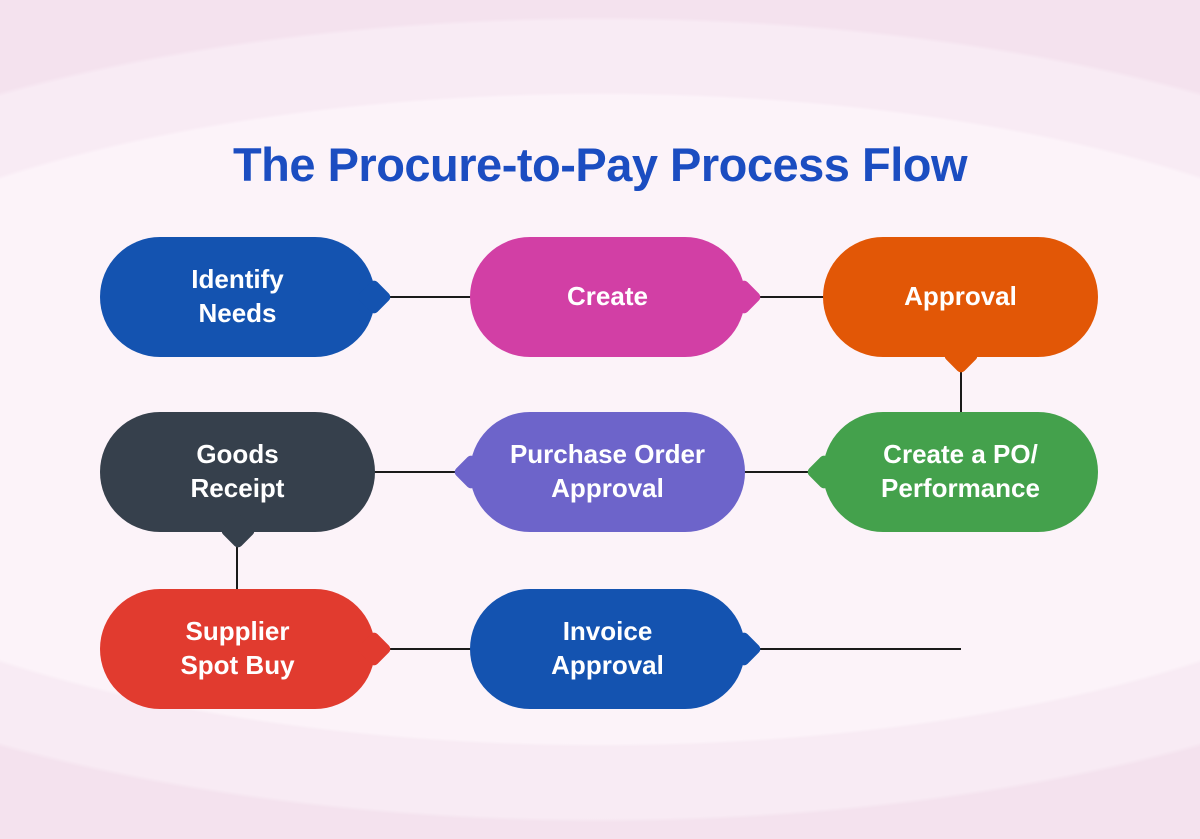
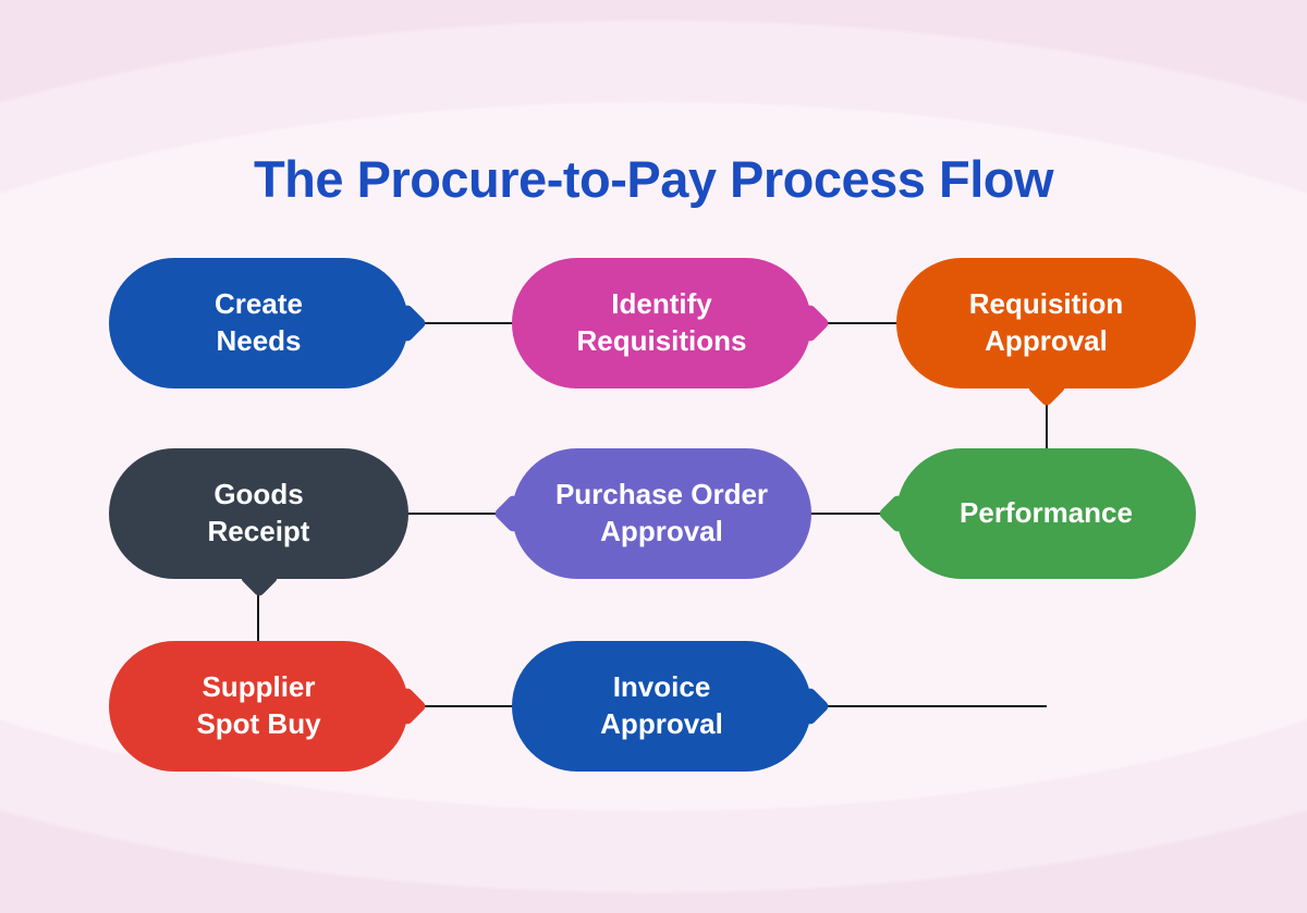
  The Procure-to-Pay Process Flow
- Identify
+ Create
  Needs
- Create
+ Identify
+ Requisitions
+ Requisition
  Approval
  Goods
  Receipt
  Purchase Order
  Approval
- Create a PO/
  Performance
  Supplier
  Spot Buy
  Invoice
  Approval
